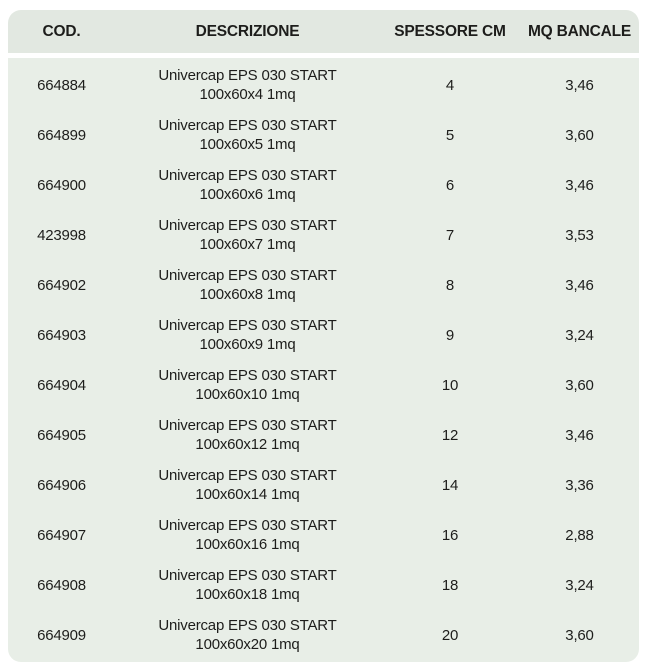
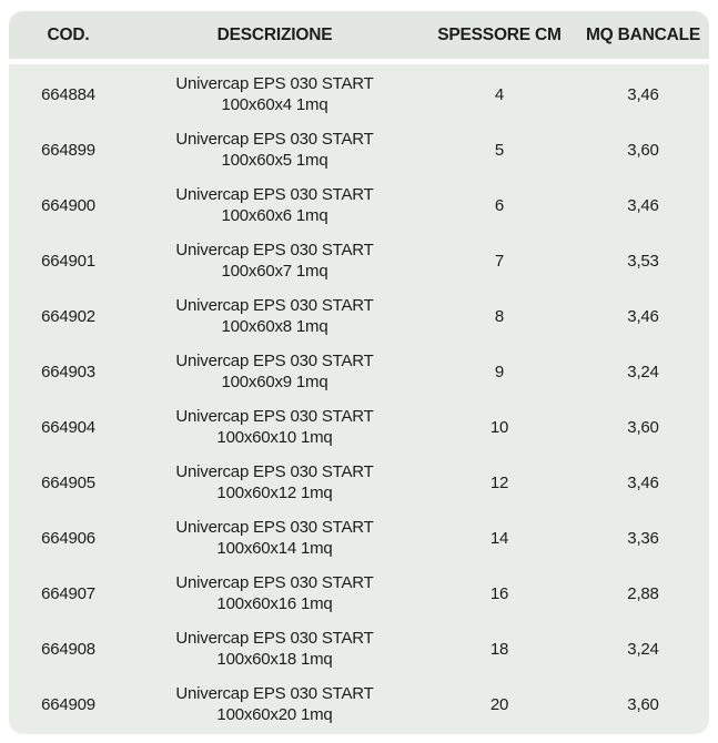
  COD.
  DESCRIZIONE
  SPESSORE CM
  MQ BANCALE
  664884
  Univercap EPS 030 START
  100x60x4 1mq
  4
  3,46
  664899
  Univercap EPS 030 START
  100x60x5 1mq
  5
  3,60
  664900
  Univercap EPS 030 START
  100x60x6 1mq
  6
  3,46
- 423998
+ 664901
  Univercap EPS 030 START
  100x60x7 1mq
  7
  3,53
  664902
  Univercap EPS 030 START
  100x60x8 1mq
  8
  3,46
  664903
  Univercap EPS 030 START
  100x60x9 1mq
  9
  3,24
  664904
  Univercap EPS 030 START
  100x60x10 1mq
  10
  3,60
  664905
  Univercap EPS 030 START
  100x60x12 1mq
  12
  3,46
  664906
  Univercap EPS 030 START
  100x60x14 1mq
  14
  3,36
  664907
  Univercap EPS 030 START
  100x60x16 1mq
  16
  2,88
  664908
  Univercap EPS 030 START
  100x60x18 1mq
  18
  3,24
  664909
  Univercap EPS 030 START
  100x60x20 1mq
  20
  3,60
